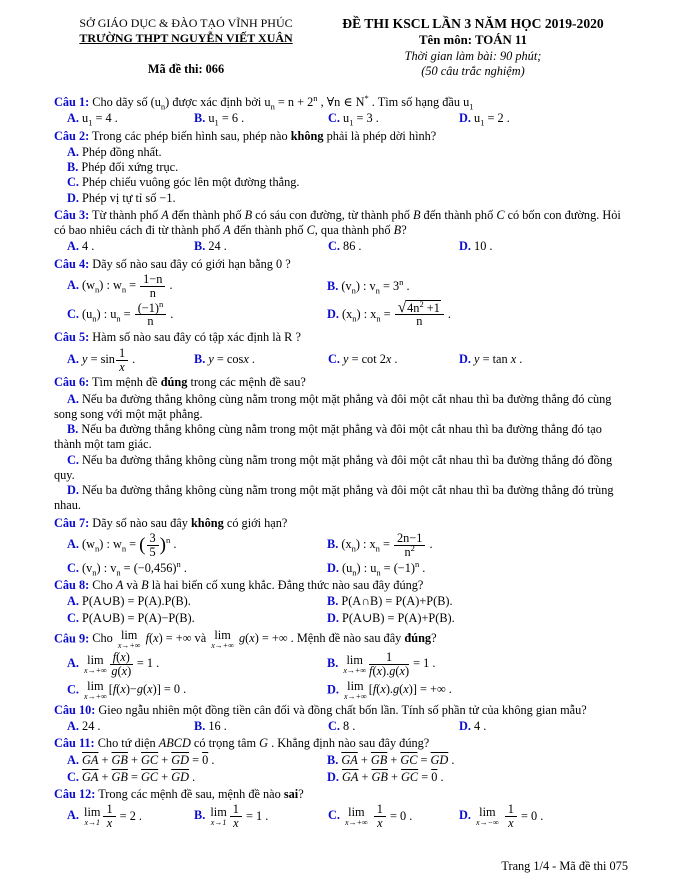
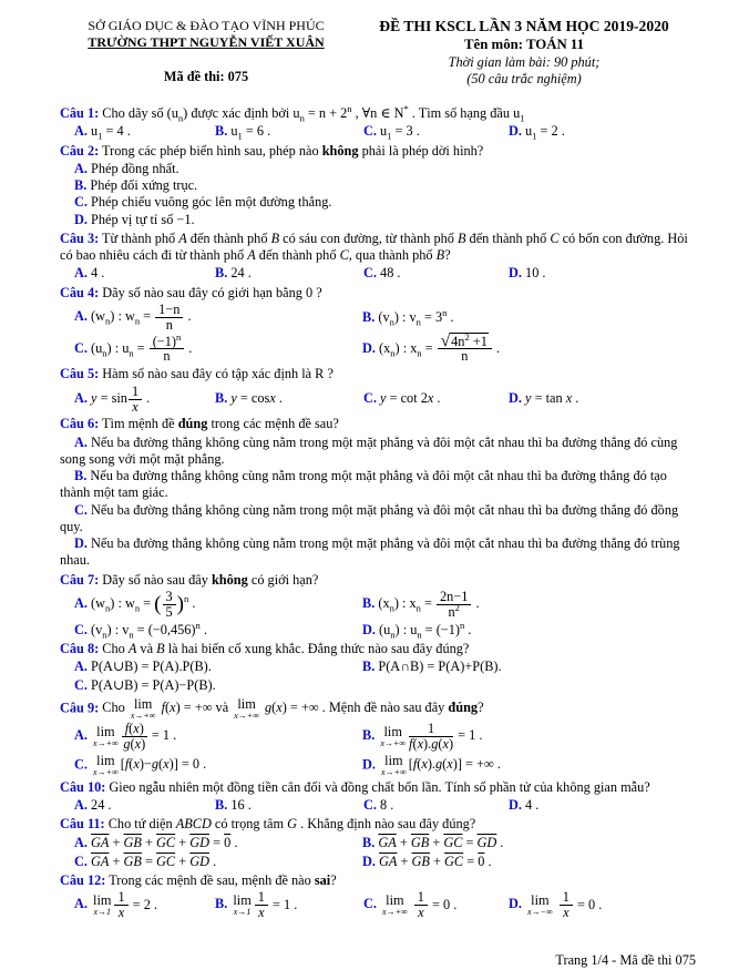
  SỞ GIÁO DỤC & ĐÀO TẠO VĨNH PHÚC
  TRƯỜNG THPT NGUYỄN VIẾT XUÂN
- Mã đề thi: 066
+ Mã đề thi: 075
  ĐỀ THI KSCL LẦN 3 NĂM HỌC 2019-2020
  Tên môn: TOÁN 11
  Thời gian làm bài: 90 phút;
  (50 câu trắc nghiệm)
  Câu 1: Cho dãy số (un) được xác định bởi un = n + 2n , ∀n ∈ N* . Tìm số hạng đầu u1
  A. u1 = 4 .
  B. u1 = 6 .
  C. u1 = 3 .
  D. u1 = 2 .
  Câu 2: Trong các phép biến hình sau, phép nào không phải là phép dời hình?
  A. Phép đồng nhất.
  B. Phép đối xứng trục.
  C. Phép chiếu vuông góc lên một đường thẳng.
  D. Phép vị tự tỉ số −1.
  Câu 3: Từ thành phố A đến thành phố B có sáu con đường, từ thành phố B đến thành phố C có bốn con đường. Hỏi có bao nhiêu cách đi từ thành phố A đến thành phố C, qua thành phố B?
  A. 4 .
  B. 24 .
- C. 86 .
+ C. 48 .
  D. 10 .
  Câu 4: Dãy số nào sau đây có giới hạn bằng 0 ?
  A. (wn) : wn =
  1−n
  n
  .
  B. (vn) : vn = 3n .
  C. (un) : un =
  (−1)n
  n
  .
  D. (xn) : xn =
  √4n2 +1
  n
  .
  Câu 5: Hàm số nào sau đây có tập xác định là R ?
  A. y = sin
  1
  x
  .
  B. y = cosx .
  C. y = cot 2x .
  D. y = tan x .
  Câu 6: Tìm mệnh đề đúng trong các mệnh đề sau?
  A. Nếu ba đường thẳng không cùng nằm trong một mặt phẳng và đôi một cắt nhau thì ba đường thẳng đó cùng song song với một mặt phẳng.
  B. Nếu ba đường thẳng không cùng nằm trong một mặt phẳng và đôi một cắt nhau thì ba đường thẳng đó tạo thành một tam giác.
  C. Nếu ba đường thẳng không cùng nằm trong một mặt phẳng và đôi một cắt nhau thì ba đường thẳng đó đồng quy.
  D. Nếu ba đường thẳng không cùng nằm trong một mặt phẳng và đôi một cắt nhau thì ba đường thẳng đó trùng nhau.
  Câu 7: Dãy số nào sau đây không có giới hạn?
  A. (wn) : wn = (
  3
  5
  )n .
  B. (xn) : xn =
  2n−1
  n2
  .
  C. (vn) : vn = (−0,456)n .
  D. (un) : un = (−1)n .
  Câu 8: Cho A và B là hai biến cố xung khắc. Đẳng thức nào sau đây đúng?
  A. P(A∪B) = P(A).P(B).
  B. P(A∩B) = P(A)+P(B).
  C. P(A∪B) = P(A)−P(B).
- D. P(A∪B) = P(A)+P(B).
  Câu 9: Cho
  lim
  x→+∞
  f(x) = +∞ và
  lim
  x→+∞
  g(x) = +∞ . Mệnh đề nào sau đây đúng?
  A.
  lim
  x→+∞
  f(x)
  g(x)
  = 1 .
  B.
  lim
  x→+∞
  1
  f(x).g(x)
  = 1 .
  C.
  lim
  x→+∞
  [f(x)−g(x)] = 0 .
  D.
  lim
  x→+∞
  [f(x).g(x)] = +∞ .
  Câu 10: Gieo ngẫu nhiên một đồng tiền cân đối và đồng chất bốn lần. Tính số phần tử của không gian mẫu?
  A. 24 .
  B. 16 .
  C. 8 .
  D. 4 .
  Câu 11: Cho tứ diện ABCD có trọng tâm G . Khẳng định nào sau đây đúng?
  A. GA + GB + GC + GD = 0 .
  B. GA + GB + GC = GD .
  C. GA + GB = GC + GD .
  D. GA + GB + GC = 0 .
  Câu 12: Trong các mệnh đề sau, mệnh đề nào sai?
  A.
  lim
  x→1
  1
  x
  = 2 .
  B.
  lim
  x→1
  1
  x
  = 1 .
  C.
  lim
  x→+∞
  1
  x
  = 0 .
  D.
  lim
  x→−∞
  1
  x
  = 0 .
  Trang 1/4 - Mã đề thi 075
